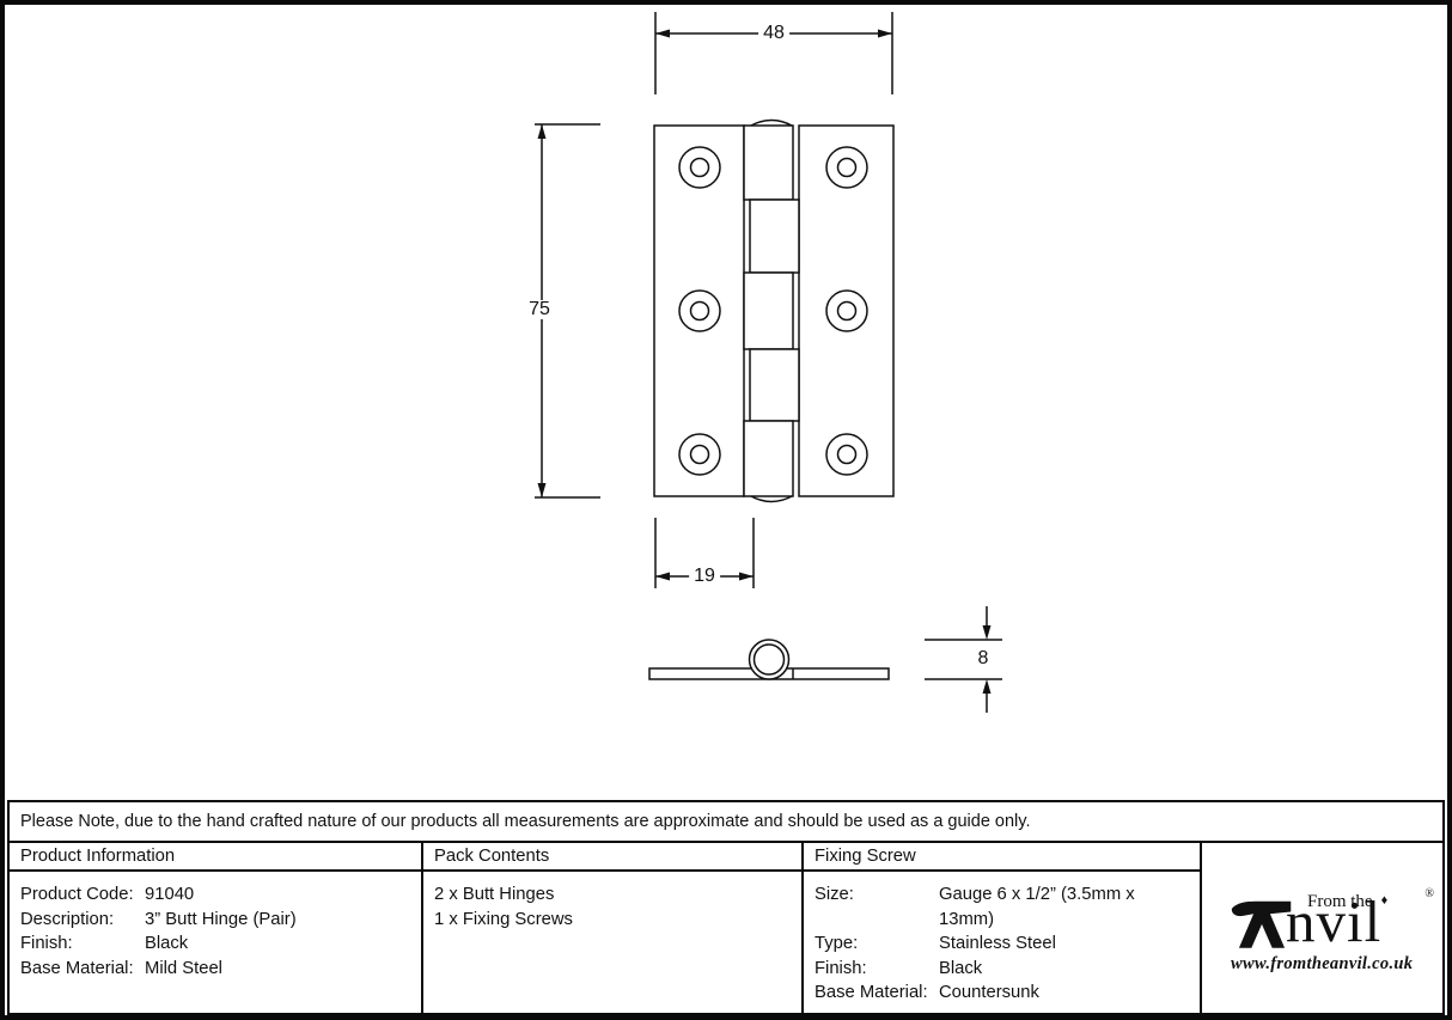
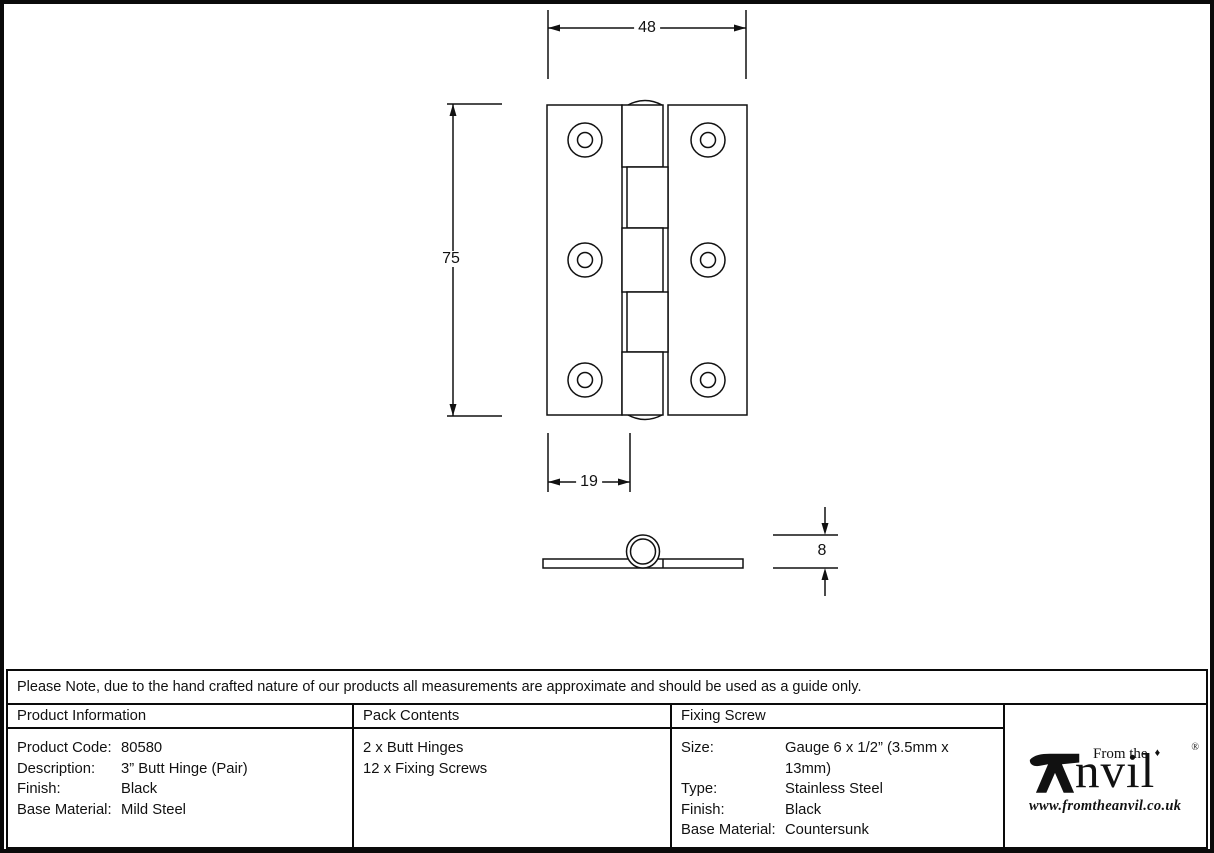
  48
  75
  19
  8
  Please Note, due to the hand crafted nature of our products all measurements are approximate and should be used as a guide only.
  Product Information
  Pack Contents
  Fixing Screw
  nvil
  From the ♦
  ®
  www.fromtheanvil.co.uk
  Product Code:
- 91040
+ 80580
  Description:
  3” Butt Hinge (Pair)
  Finish:
  Black
  Base Material:
  Mild Steel
  2 x Butt Hinges
- 1 x Fixing Screws
+ 12 x Fixing Screws
  Size:
  Gauge 6 x 1/2” (3.5mm x 13mm)
  Type:
  Stainless Steel
  Finish:
  Black
  Base Material:
  Countersunk
